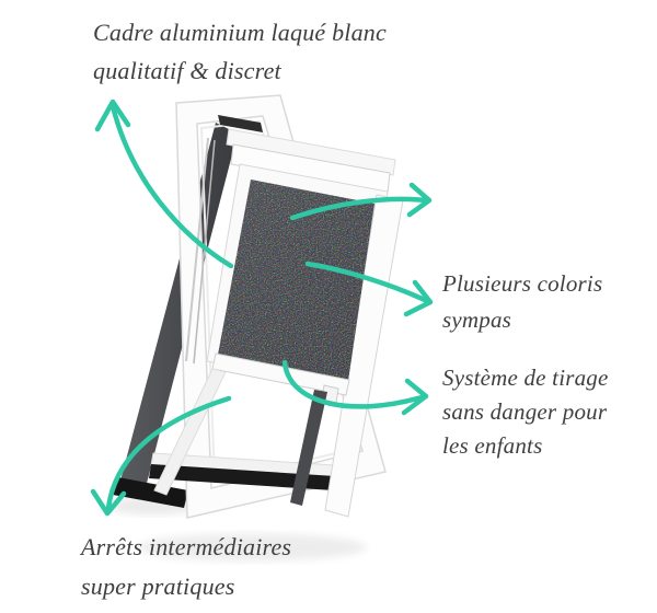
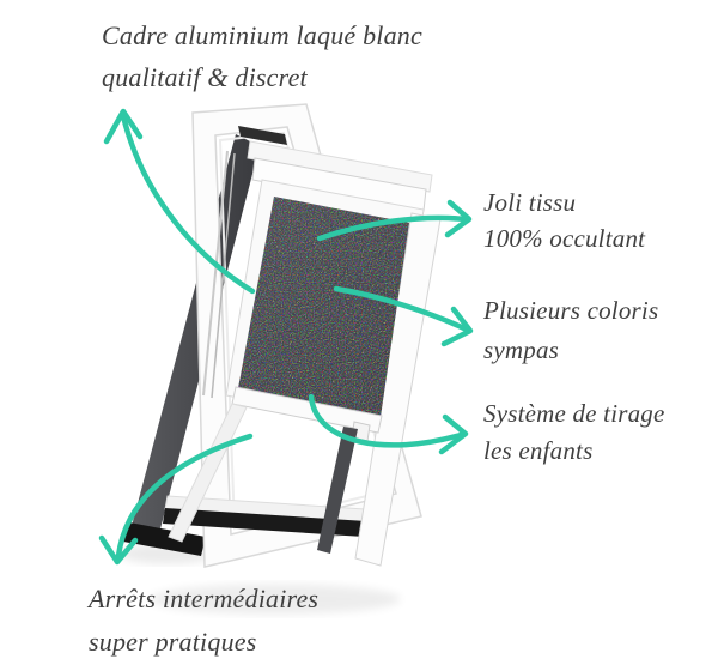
  Cadre aluminium laqué blanc
  qualitatif & discret
+ Joli tissu
+ 100% occultant
  Plusieurs coloris
  sympas
  Système de tirage
- sans danger pour
  les enfants
  Arrêts intermédiaires
  super pratiques
